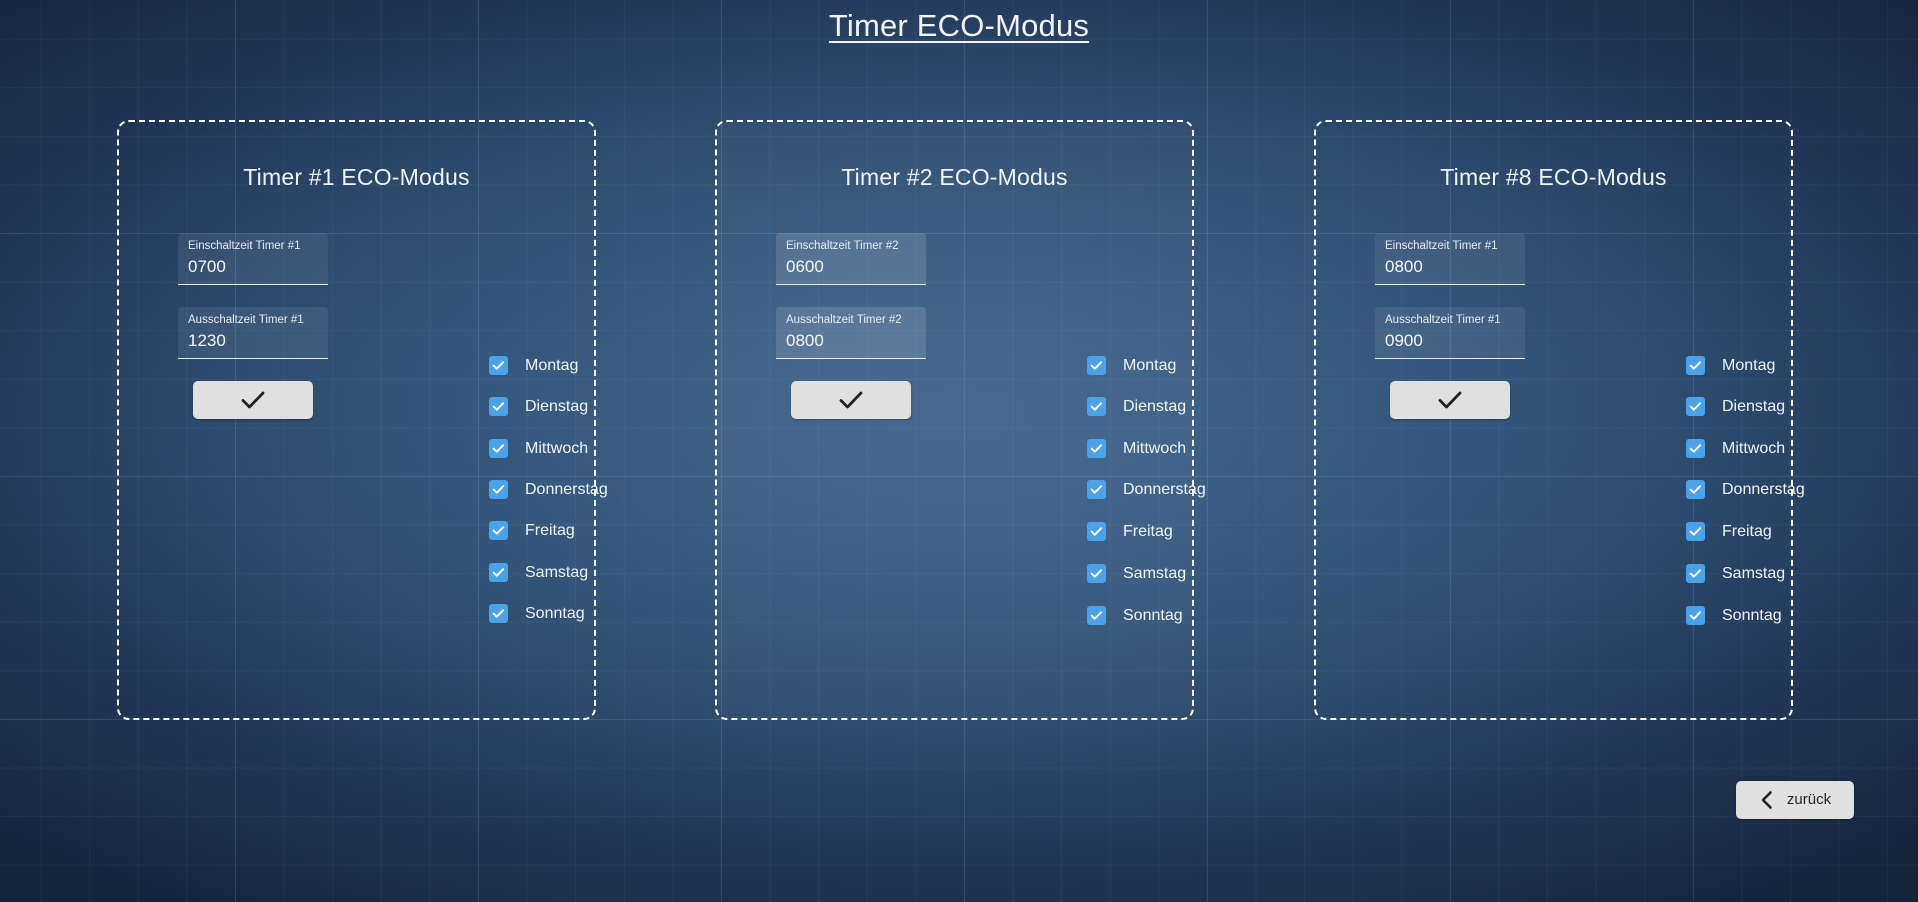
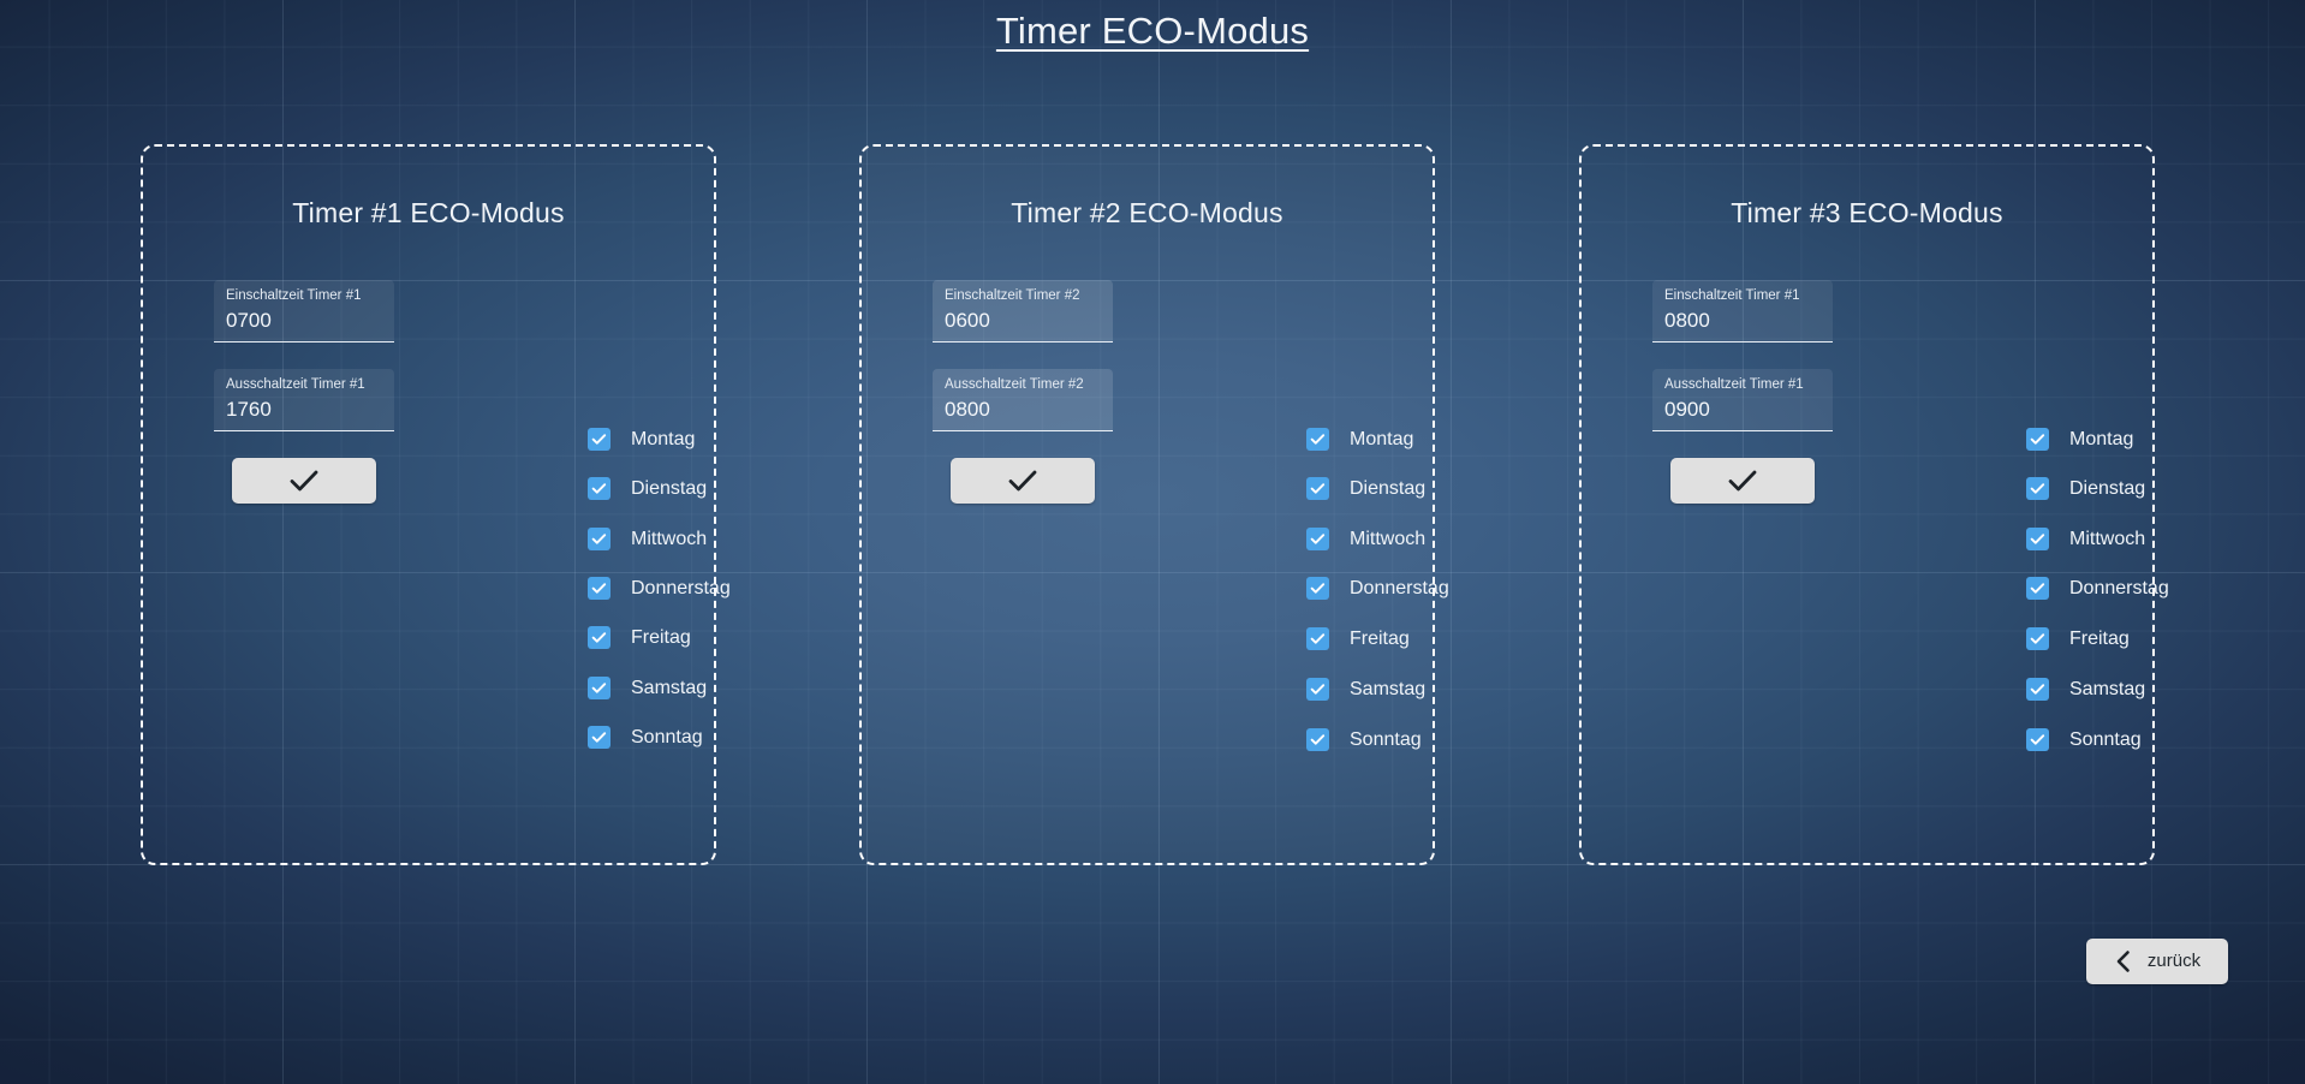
  Timer ECO-Modus
  Timer #1 ECO-Modus
  Einschaltzeit Timer #1
  0700
  Ausschaltzeit Timer #1
- 1230
+ 1760
  Montag
  Dienstag
  Mittwoch
  Donnerstag
  Freitag
  Samstag
  Sonntag
  Timer #2 ECO-Modus
  Einschaltzeit Timer #2
  0600
  Ausschaltzeit Timer #2
  0800
  Montag
  Dienstag
  Mittwoch
  Donnerstag
  Freitag
  Samstag
  Sonntag
- Timer #8 ECO-Modus
+ Timer #3 ECO-Modus
  Einschaltzeit Timer #1
  0800
  Ausschaltzeit Timer #1
  0900
  Montag
  Dienstag
  Mittwoch
  Donnerstag
  Freitag
  Samstag
  Sonntag
  zurück
